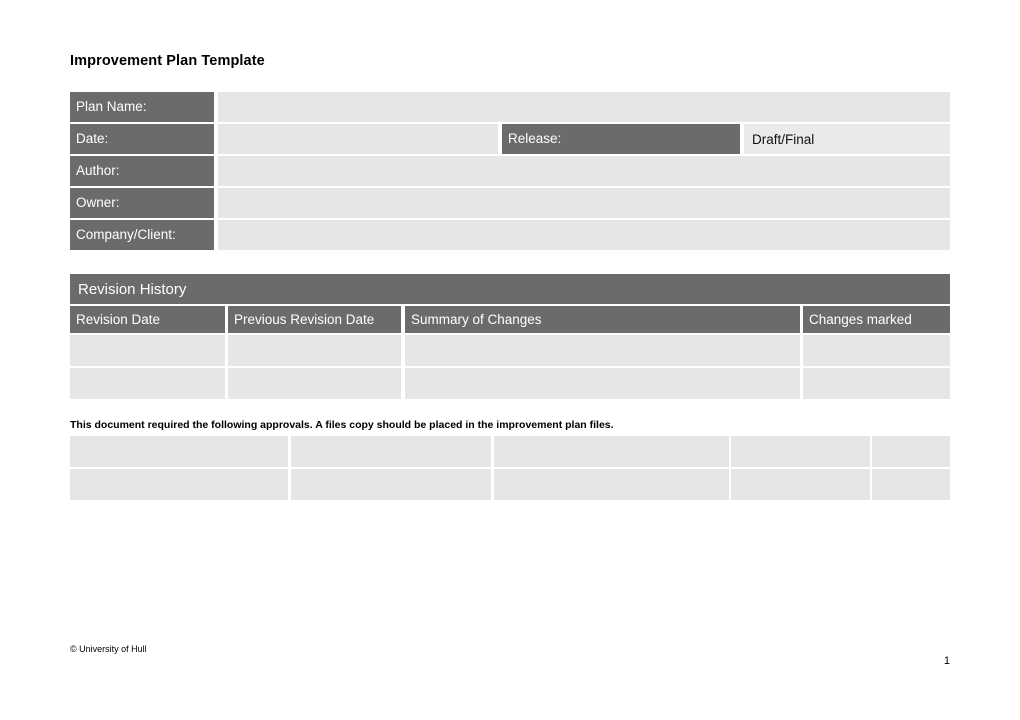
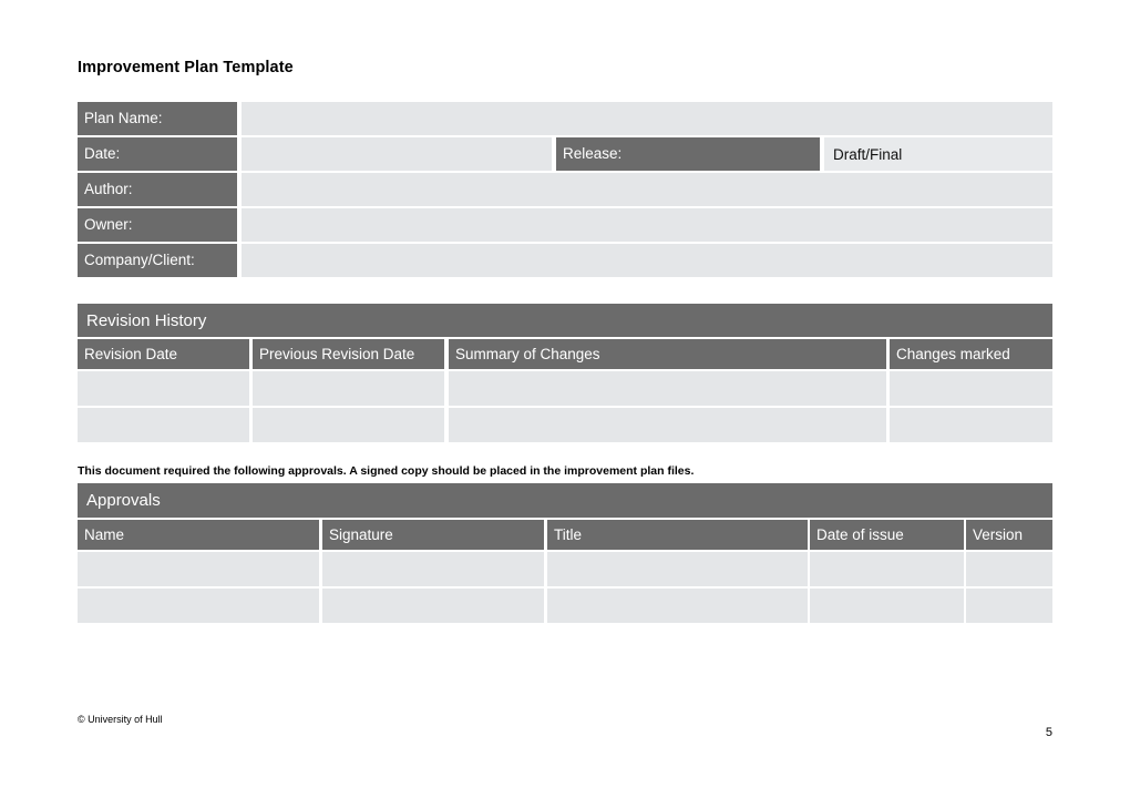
  Improvement Plan Template
  Plan Name:
  Date:
  Release:
  Draft/Final
  Author:
  Owner:
  Company/Client:
  Revision History
  Revision Date
  Previous Revision Date
  Summary of Changes
  Changes marked
- This document required the following approvals. A files copy should be placed in the improvement plan files.
+ This document required the following approvals. A signed copy should be placed in the improvement plan files.
+ Approvals
+ Name
+ Signature
+ Title
+ Date of issue
+ Version
  © University of Hull
- 1
+ 5
